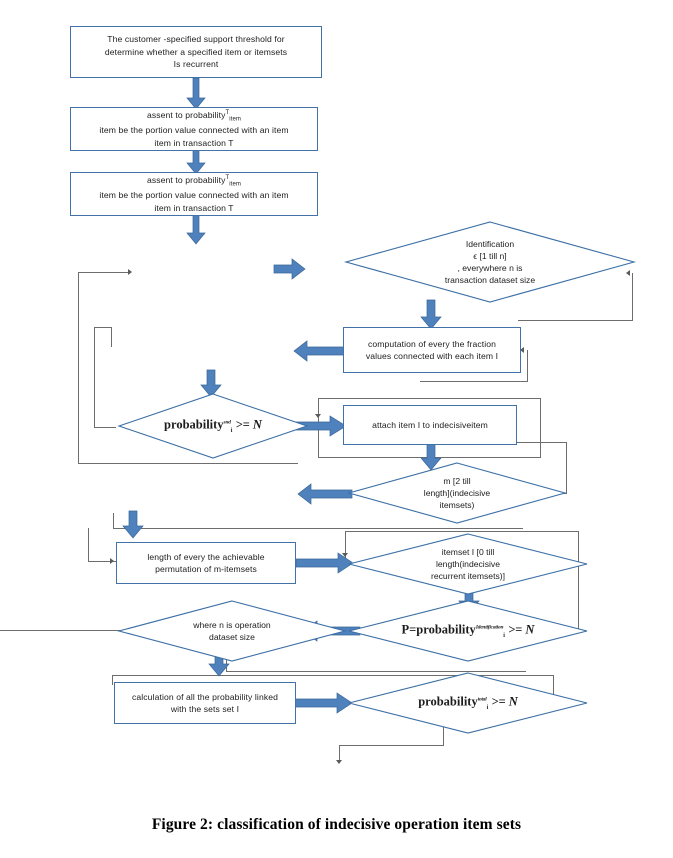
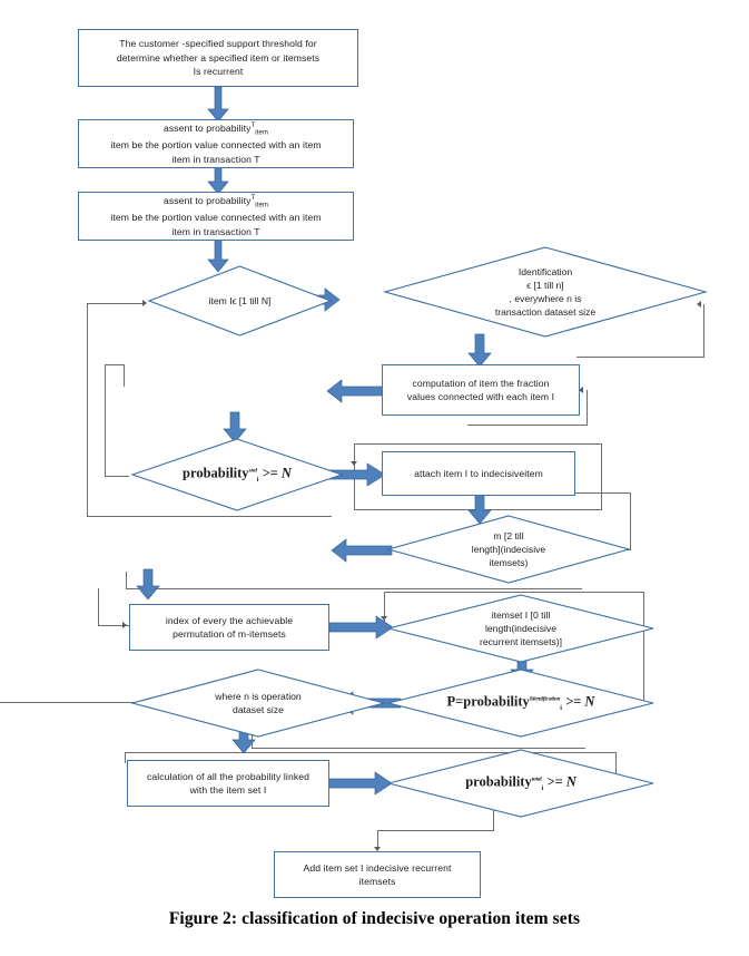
+ item Iϵ [1 till N]
  Identification
  ϵ [1 till n]
  , everywhere n is
  transaction dataset size
  probability >= N
  m [2 till
  length](indecisive
  itemsets)
  itemset I [0 till
  length(indecisive
  recurrent itemsets)]
  where n is operation
  dataset size
  probability >= N
  The customer -specified support threshold for
  determine whether a specified item or itemsets
  Is recurrent
  assent to probability
  item be the portion value connected with an item
  item in transaction T
  assent to probability
  item be the portion value connected with an item
  item in transaction T
- computation of every the fraction
+ computation of item the fraction
  values connected with each item I
  attach item I to indecisiveitem
- length of every the achievable
+ index of every the achievable
  permutation of m-itemsets
  calculation of all the probability linked
- with the sets set I
+ with the item set I
+ Add item set I indecisive recurrent
+ itemsets
  Figure 2: classification of indecisive operation item sets
